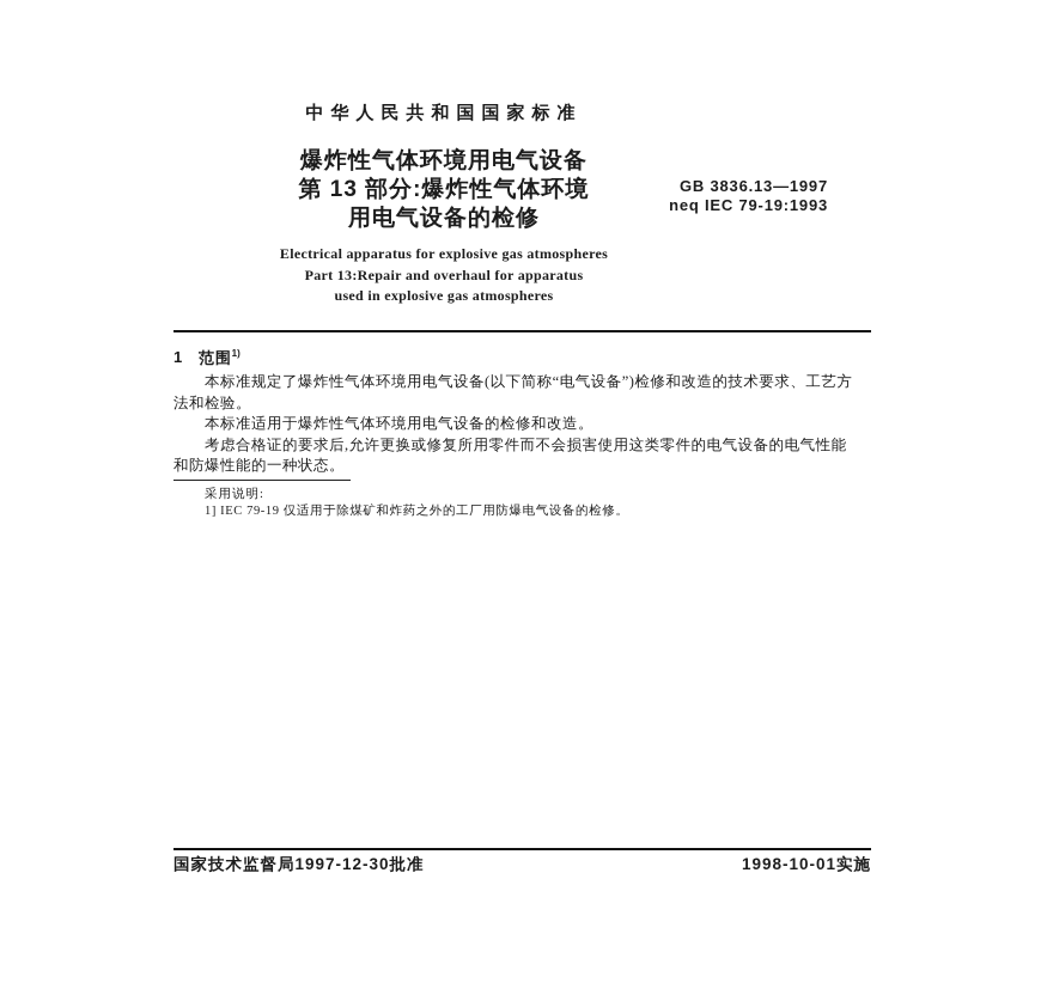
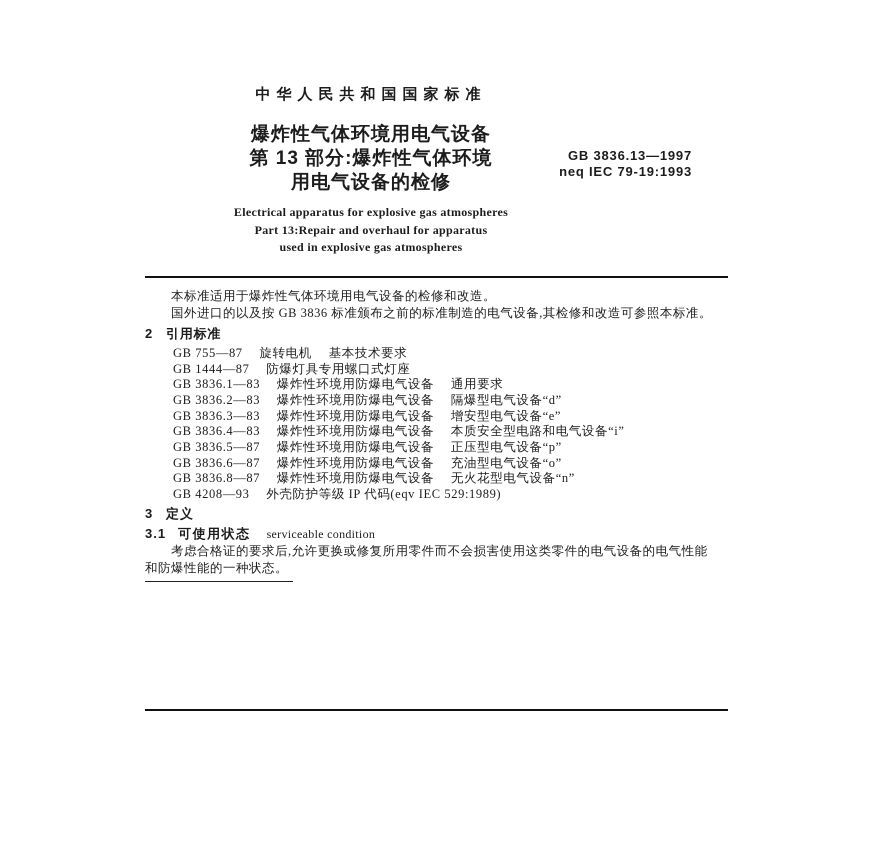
  中华人民共和国国家标准
  爆炸性气体环境用电气设备
  第 13 部分:爆炸性气体环境
  用电气设备的检修
  GB 3836.13—1997
  neq IEC 79-19:1993
  Electrical apparatus for explosive gas atmospheres
  Part 13:Repair and overhaul for apparatus
  used in explosive gas atmospheres
- 1 范围1)
- 本标准规定了爆炸性气体环境用电气设备(以下简称“电气设备”)检修和改造的技术要求、工艺方
- 法和检验。
  本标准适用于爆炸性气体环境用电气设备的检修和改造。
+ 国外进口的以及按 GB 3836 标准颁布之前的标准制造的电气设备,其检修和改造可参照本标准。
+ 2 引用标准
+ GB 755—87 旋转电机 基本技术要求
+ GB 1444—87 防爆灯具专用螺口式灯座
+ GB 3836.1—83 爆炸性环境用防爆电气设备 通用要求
+ GB 3836.2—83 爆炸性环境用防爆电气设备 隔爆型电气设备“d”
+ GB 3836.3—83 爆炸性环境用防爆电气设备 增安型电气设备“e”
+ GB 3836.4—83 爆炸性环境用防爆电气设备 本质安全型电路和电气设备“i”
+ GB 3836.5—87 爆炸性环境用防爆电气设备 正压型电气设备“p”
+ GB 3836.6—87 爆炸性环境用防爆电气设备 充油型电气设备“o”
+ GB 3836.8—87 爆炸性环境用防爆电气设备 无火花型电气设备“n”
+ GB 4208—93 外壳防护等级 IP 代码(eqv IEC 529:1989)
+ 3 定义
+ 3.1 可使用状态 serviceable condition
  考虑合格证的要求后,允许更换或修复所用零件而不会损害使用这类零件的电气设备的电气性能
  和防爆性能的一种状态。
- 采用说明:
- 1] IEC 79-19 仅适用于除煤矿和炸药之外的工厂用防爆电气设备的检修。
- 国家技术监督局1997-12-30批准
- 1998-10-01实施
